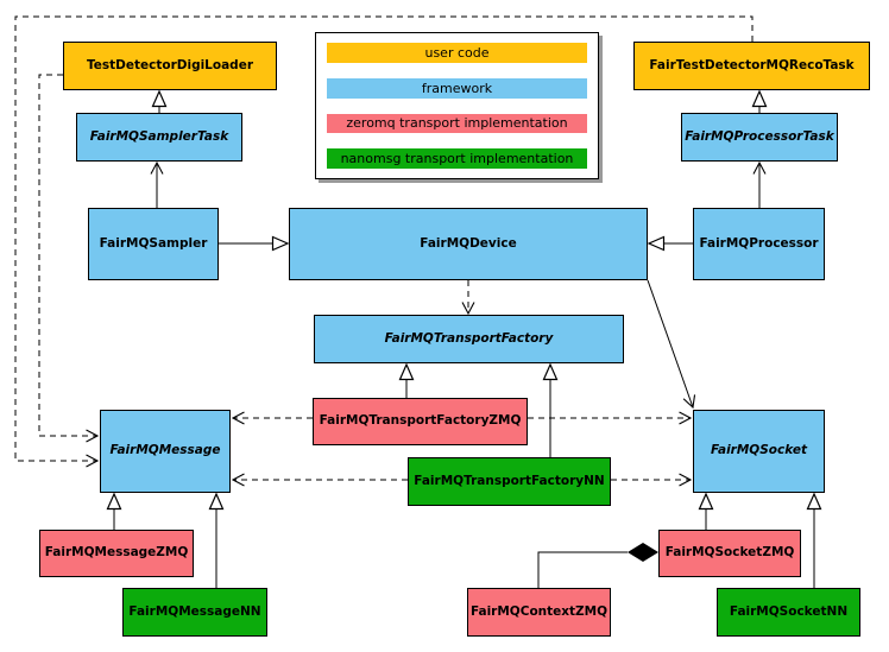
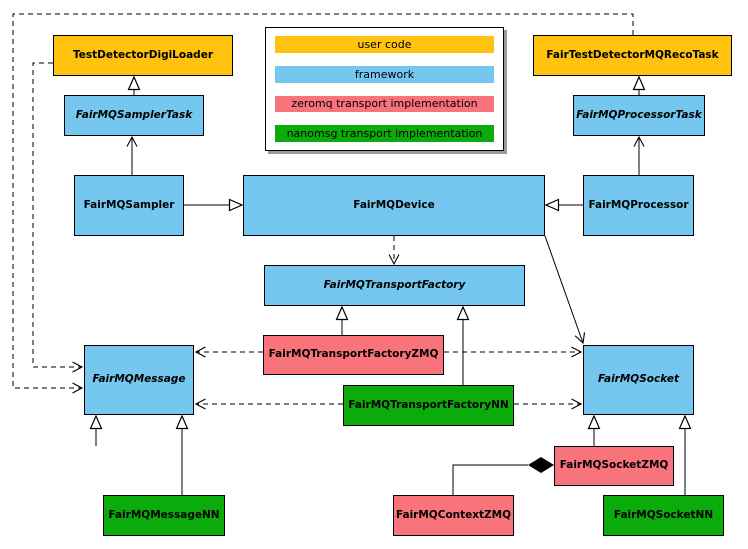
  user code
  framework
  zeromq transport implementation
  nanomsg transport implementation
  TestDetectorDigiLoader
  FairTestDetectorMQRecoTask
  FairMQSamplerTask
  FairMQProcessorTask
  FairMQSampler
  FairMQDevice
  FairMQProcessor
  FairMQTransportFactory
  FairMQTransportFactoryZMQ
  FairMQTransportFactoryNN
  FairMQMessage
- FairMQMessageZMQ
  FairMQMessageNN
  FairMQSocket
  FairMQSocketZMQ
  FairMQSocketNN
  FairMQContextZMQ
